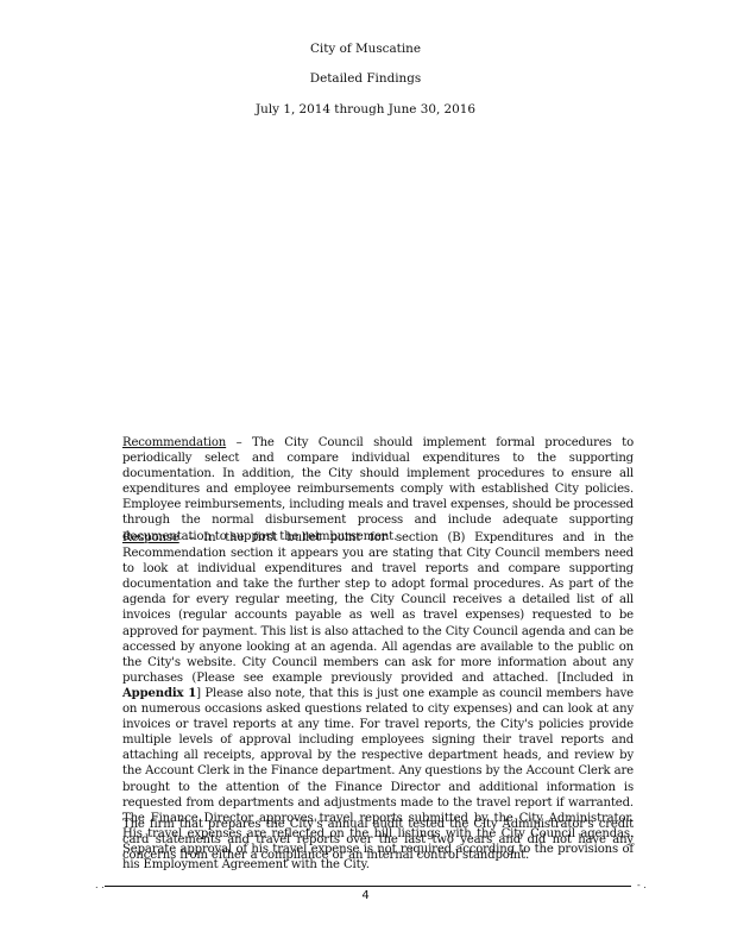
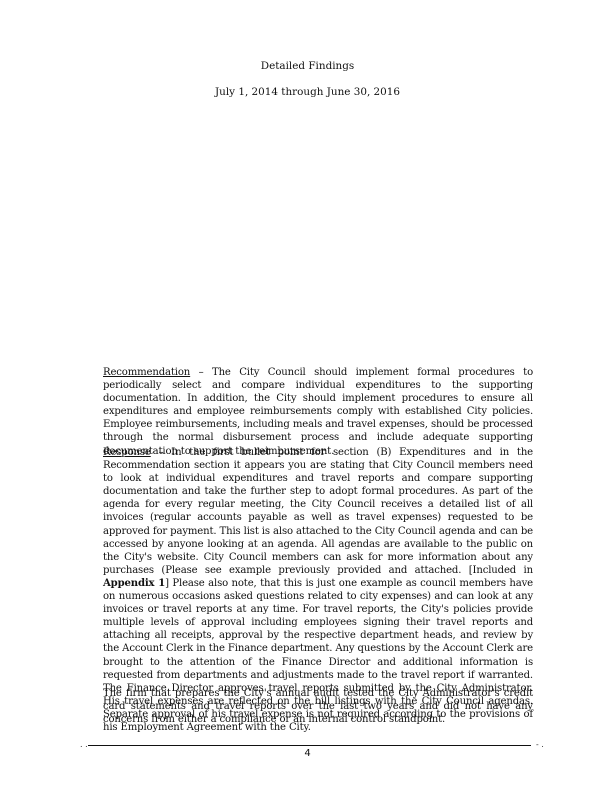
- City of Muscatine
  Detailed Findings
  July 1, 2014 through June 30, 2016
  Recommendation – The City Council should implement formal procedures to periodically select and compare individual expenditures to the supporting documentation. In addition, the City should implement procedures to ensure all expenditures and employee reimbursements comply with established City policies. Employee reimbursements, including meals and travel expenses, should be processed through the normal disbursement process and include adequate supporting documentation to support the reimbursement.
  Response – In the first bullet point for section (B) Expenditures and in the Recommendation section it appears you are stating that City Council members need to look at individual expenditures and travel reports and compare supporting documentation and take the further step to adopt formal procedures. As part of the agenda for every regular meeting, the City Council receives a detailed list of all invoices (regular accounts payable as well as travel expenses) requested to be approved for payment. This list is also attached to the City Council agenda and can be accessed by anyone looking at an agenda. All agendas are available to the public on the City's website. City Council members can ask for more information about any purchases (Please see example previously provided and attached. [Included in Appendix 1] Please also note, that this is just one example as council members have on numerous occasions asked questions related to city expenses) and can look at any invoices or travel reports at any time. For travel reports, the City's policies provide multiple levels of approval including employees signing their travel reports and attaching all receipts, approval by the respective department heads, and review by the Account Clerk in the Finance department. Any questions by the Account Clerk are brought to the attention of the Finance Director and additional information is requested from departments and adjustments made to the travel report if warranted. The Finance Director approves travel reports submitted by the City Administrator. His travel expenses are reflected on the bill listings with the City Council agendas. Separate approval of his travel expense is not required according to the provisions of his Employment Agreement with the City.
  The firm that prepares the City's annual audit tested the City Administrator's credit card statements and travel reports over the last two years and did not have any concerns from either a compliance or an internal control standpoint.
  . .
  - .
  4
